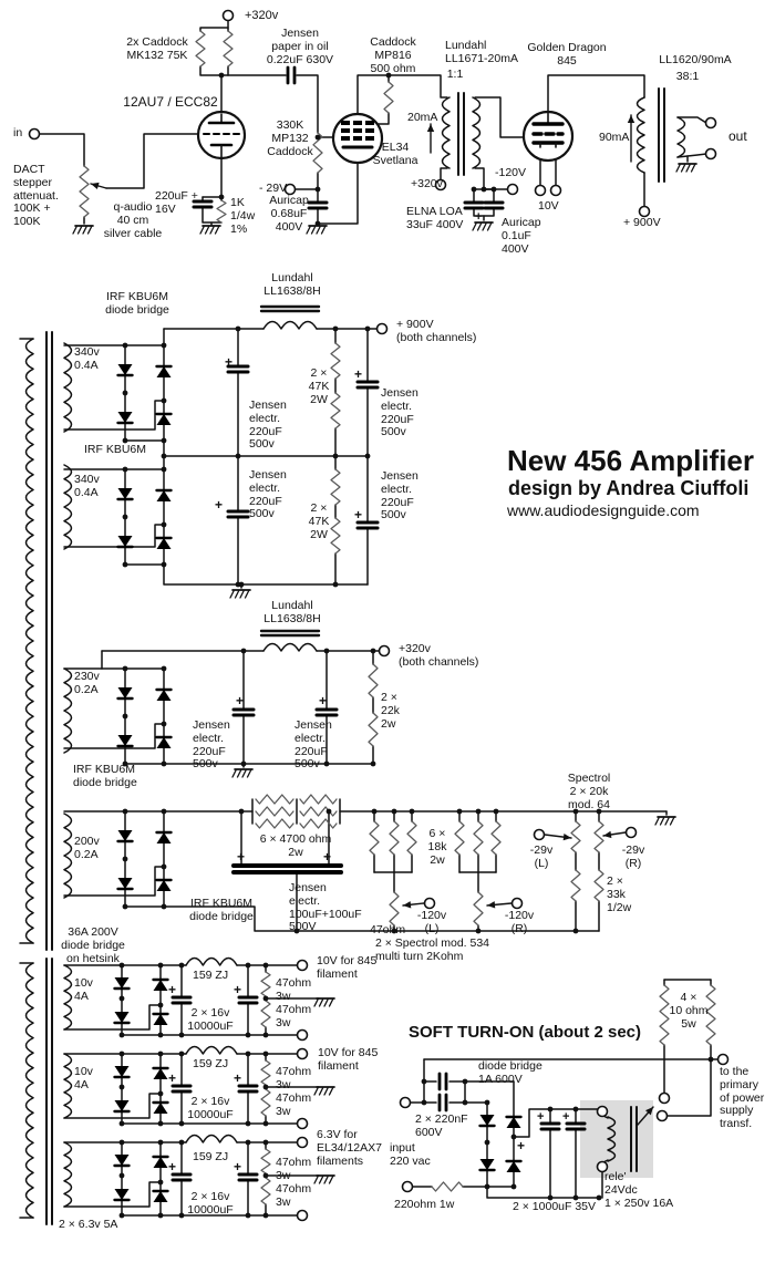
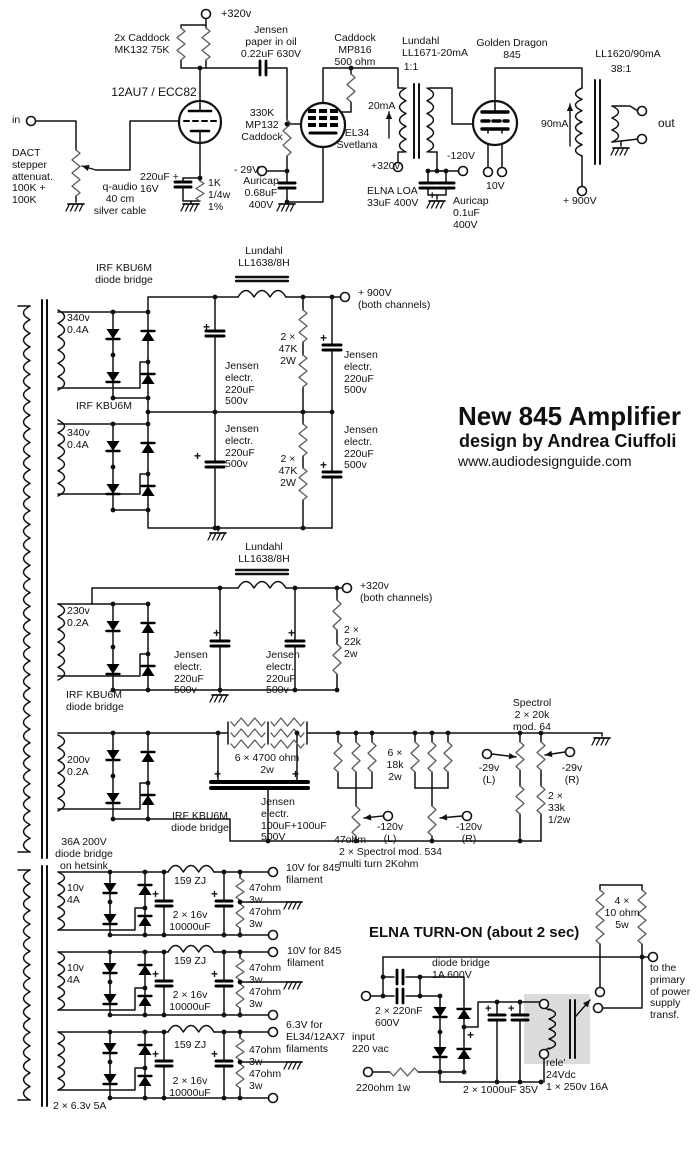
  in
  +320v
  2x Caddock
  MK132 75K
  Jensen
  paper in oil
  0.22uF 630V
  Caddock
  MP816
  500 ohm
  Lundahl
  LL1671-20mA
  1:1
  Golden Dragon
  845
  LL1620/90mA
  38:1
  12AU7 / ECC82
  DACT
  stepper
  attenuat.
  100K +
  100K
  q-audio
  40 cm
  silver cable
  220uF +
  16V
  1K
  1/4w
  1%
  330K
  MP132
  Caddock
  - 29V
  Auricap
  0.68uF
  400V
  EL34
  Svetlana
  20mA
  +320v
  ELNA LOA
  33uF 400V
  Auricap
  0.1uF
  400V
  -120V
  10V
  90mA
  + 900V
  out
  IRF KBU6M
  diode bridge
  340v
  0.4A
  IRF KBU6M
  340v
  0.4A
  Jensen
  electr.
  220uF
  500v
  Jensen
  electr.
  220uF
  500v
  Jensen
  electr.
  220uF
  500v
  Jensen
  electr.
  220uF
  500v
  2 ×
  47K
  2W
  2 ×
  47K
  2W
  Lundahl
  LL1638/8H
  + 900V
  (both channels)
  230v
  0.2A
  Lundahl
  LL1638/8H
  +320v
  (both channels)
  Jensen
  electr.
  220uF
  500v
  Jensen
  electr.
  220uF
  500v
  2 ×
  22k
  2w
  IRF KBU6M
  diode bridge
  200v
  0.2A
  6 × 4700 ohm
  2w
  Jensen
  electr.
  100uF+100uF
  500V
  IRF KBU6M
  diode bridge
  36A 200V
  diode bridge
  on hetsink
  6 ×
  18k
  2w
  -120v
  (L)
  -120v
  (R)
  47ohm
  2 × Spectrol mod. 534
  multi turn 2Kohm
  Spectrol
  2 × 20k
  mod. 64
  -29v
  (L)
  -29v
  (R)
  2 ×
  33k
  1/2w
  10v
  4A
  10v
  4A
  159 ZJ
  159 ZJ
  159 ZJ
  2 × 16v
  10000uF
  2 × 16v
  10000uF
  2 × 16v
  10000uF
  10V for 845
  filament
  10V for 845
  filament
  6.3V for
  EL34/12AX7
  filaments
  47ohm
  3w
  47ohm
  3w
  47ohm
  3w
  47ohm
  3w
  47ohm
  3w
  47ohm
  3w
  2 × 6.3v 5A
- SOFT TURN-ON (about 2 sec)
+ ELNA TURN-ON (about 2 sec)
  4 ×
  10 ohm
  5w
  to the
  primary
  of power
  supply
  transf.
  diode bridge
  1A 600V
  2 × 220nF
  600V
  input
  220 vac
  220ohm 1w
  2 × 1000uF 35V
  rele'
  24Vdc
  1 × 250v 16A
- New 456 Amplifier
+ New 845 Amplifier
  design by Andrea Ciuffoli
  www.audiodesignguide.com
  +
  +
  +
  +
  +
  +
  +
  +
  +
  +
  +
  +
  +
  +
  +
  +
  +
  +
